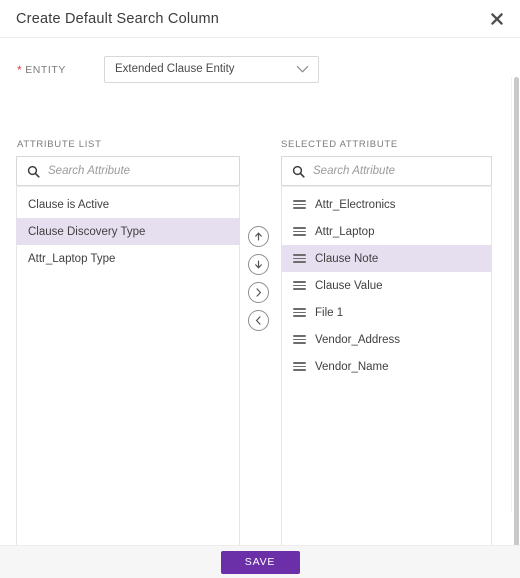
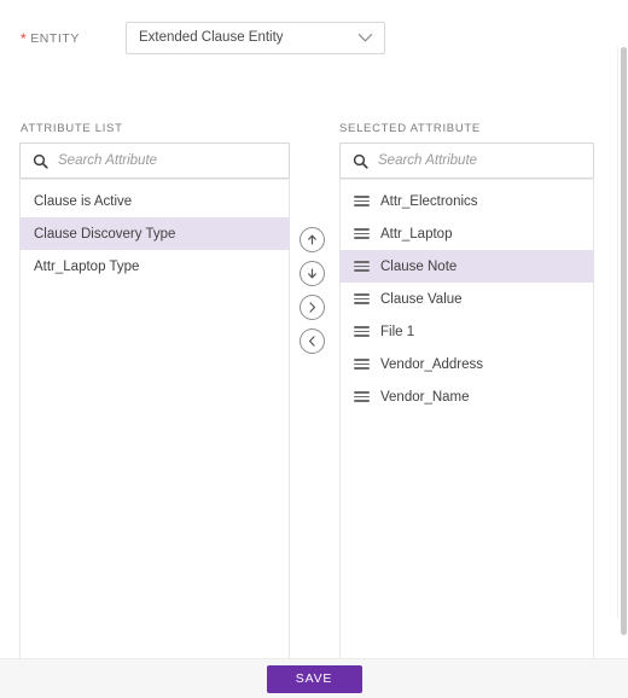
- Create Default Search Column
  * ENTITY
  Extended Clause Entity
  ATTRIBUTE LIST
  SELECTED ATTRIBUTE
  Search Attribute
  Clause is Active
  Clause Discovery Type
  Attr_Laptop Type
  Search Attribute
  Attr_Electronics
  Attr_Laptop
  Clause Note
  Clause Value
  File 1
  Vendor_Address
  Vendor_Name
  SAVE
